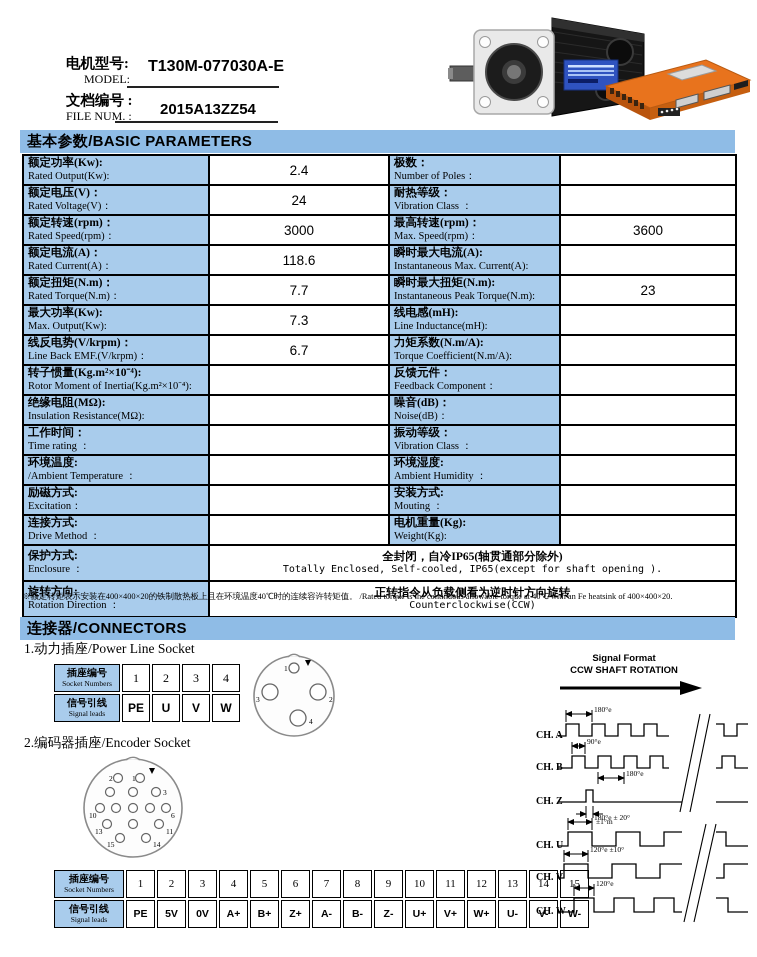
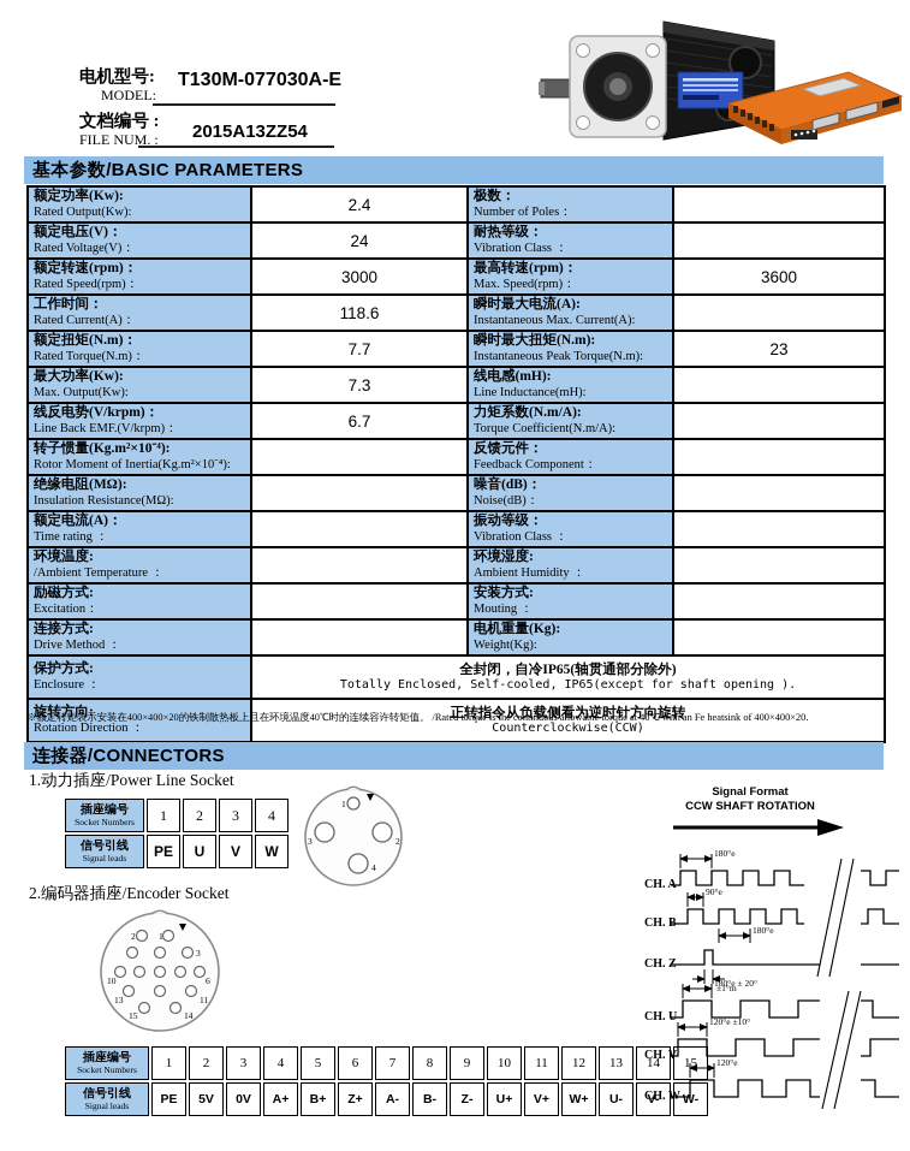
  电机型号:
  MODEL:
  T130M-077030A-E
  文档编号 :
  FILE NUM. :
  2015A13ZZ54
  基本参数/BASIC PARAMETERS
  额定功率(Kw):Rated Output(Kw):	2.4	极数：Number of Poles：
  额定电压(V)：Rated Voltage(V)：	24	耐热等级：Vibration Class ：
  额定转速(rpm)：Rated Speed(rpm)：	3000	最高转速(rpm)：Max. Speed(rpm)：	3600
- 额定电流(A)：Rated Current(A)：	118.6	瞬时最大电流(A):Instantaneous Max. Current(A):
+ 工作时间：Rated Current(A)：	118.6	瞬时最大电流(A):Instantaneous Max. Current(A):
  额定扭矩(N.m)：Rated Torque(N.m)：	7.7	瞬时最大扭矩(N.m):Instantaneous Peak Torque(N.m):	23
  最大功率(Kw):Max. Output(Kw):	7.3	线电感(mH):Line Inductance(mH):
  线反电势(V/krpm)：Line Back EMF.(V/krpm)：	6.7	力矩系数(N.m/A):Torque Coefficient(N.m/A):
  转子惯量(Kg.m²×10⁻⁴):Rotor Moment of Inertia(Kg.m²×10⁻⁴):		反馈元件：Feedback Component：
  绝缘电阻(MΩ):Insulation Resistance(MΩ):		噪音(dB)：Noise(dB)：
- 工作时间：Time rating ：		振动等级：Vibration Class ：
+ 额定电流(A)：Time rating ：		振动等级：Vibration Class ：
  环境温度:/Ambient Temperature ：		环境湿度:Ambient Humidity ：
  励磁方式:Excitation：		安装方式:Mouting ：
  连接方式:Drive Method ：		电机重量(Kg):Weight(Kg):
  保护方式: Enclosure ：	全封闭，自冷IP65(轴贯通部分除外) Totally Enclosed, Self-cooled, IP65(except for shaft opening ).
  旋转方向: Rotation Direction ：	正转指令从负载侧看为逆时针方向旋转 Counterclockwise(CCW)
  ※额定转矩表示安装在400×400×20的铁制散热板上且在环境温度40℃时的连续容许转矩值。 /Rated torque is the continuous allowable torque at 40℃ with an Fe heatsink of 400×400×20.
  连接器/CONNECTORS
  1.动力插座/Power Line Socket
  插座编号 Socket Numbers	1	2	3	4
  信号引线 Signal leads	PE	U	V	W
  1
  2
  3
  4
  2.编码器插座/Encoder Socket
  2
  1
  3
  10
  6
  13
  11
  15
  14
  插座编号 Socket Numbers	1	2	3	4	5	6	7	8	9	10	11	12	13	14	15
  信号引线 Signal leads	PE	5V	0V	A+	B+	Z+	A-	B-	Z-	U+	V+	W+	U-	V-	W-
  Signal Format
  CCW SHAFT ROTATION
  CH.
  CH.
  CH.
  CH.
  CH.
  CH.
  180°e
  90°e
  180°e
  ±1°m
  180°e ± 20°
  120°e ±10°
  120°e
